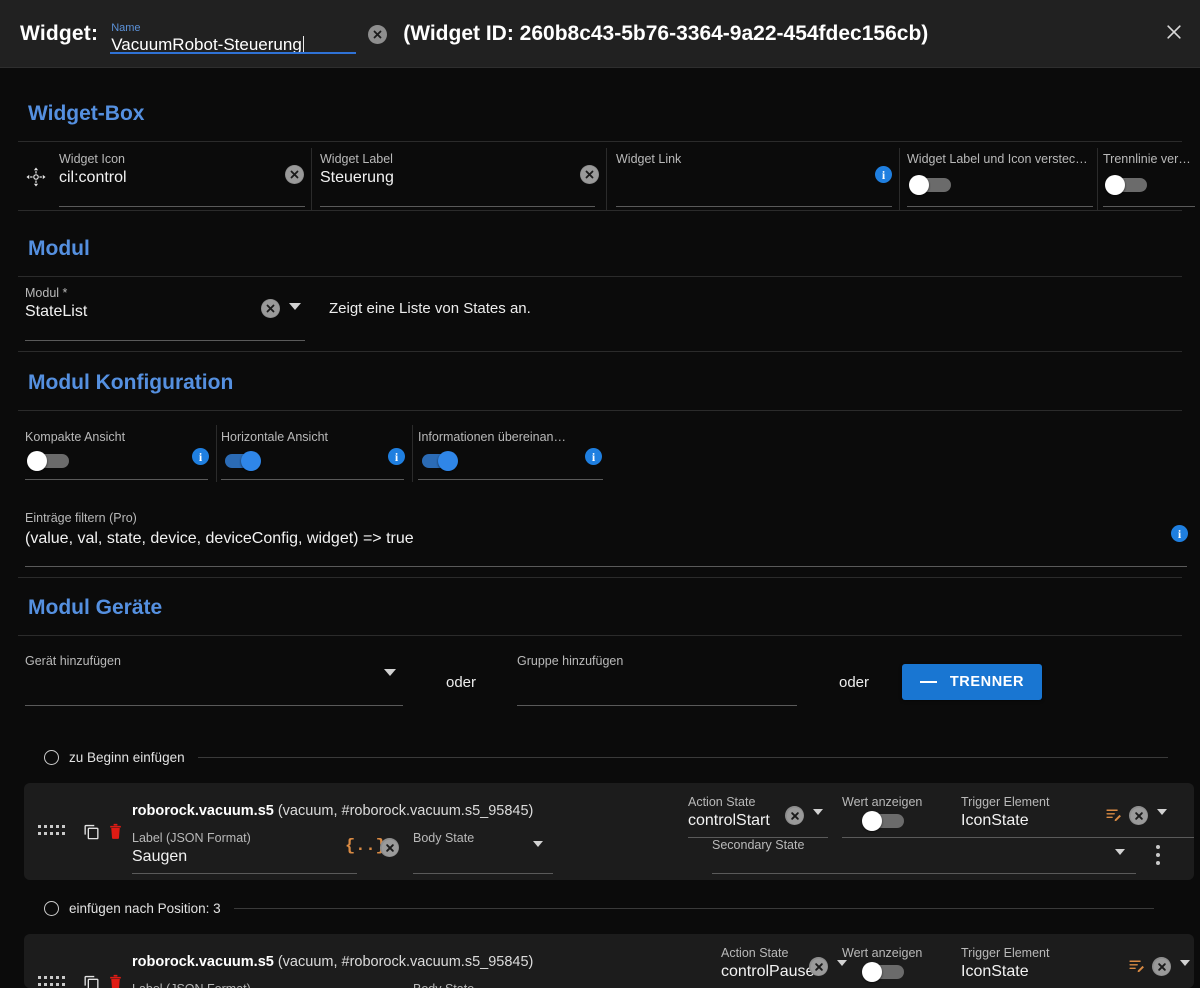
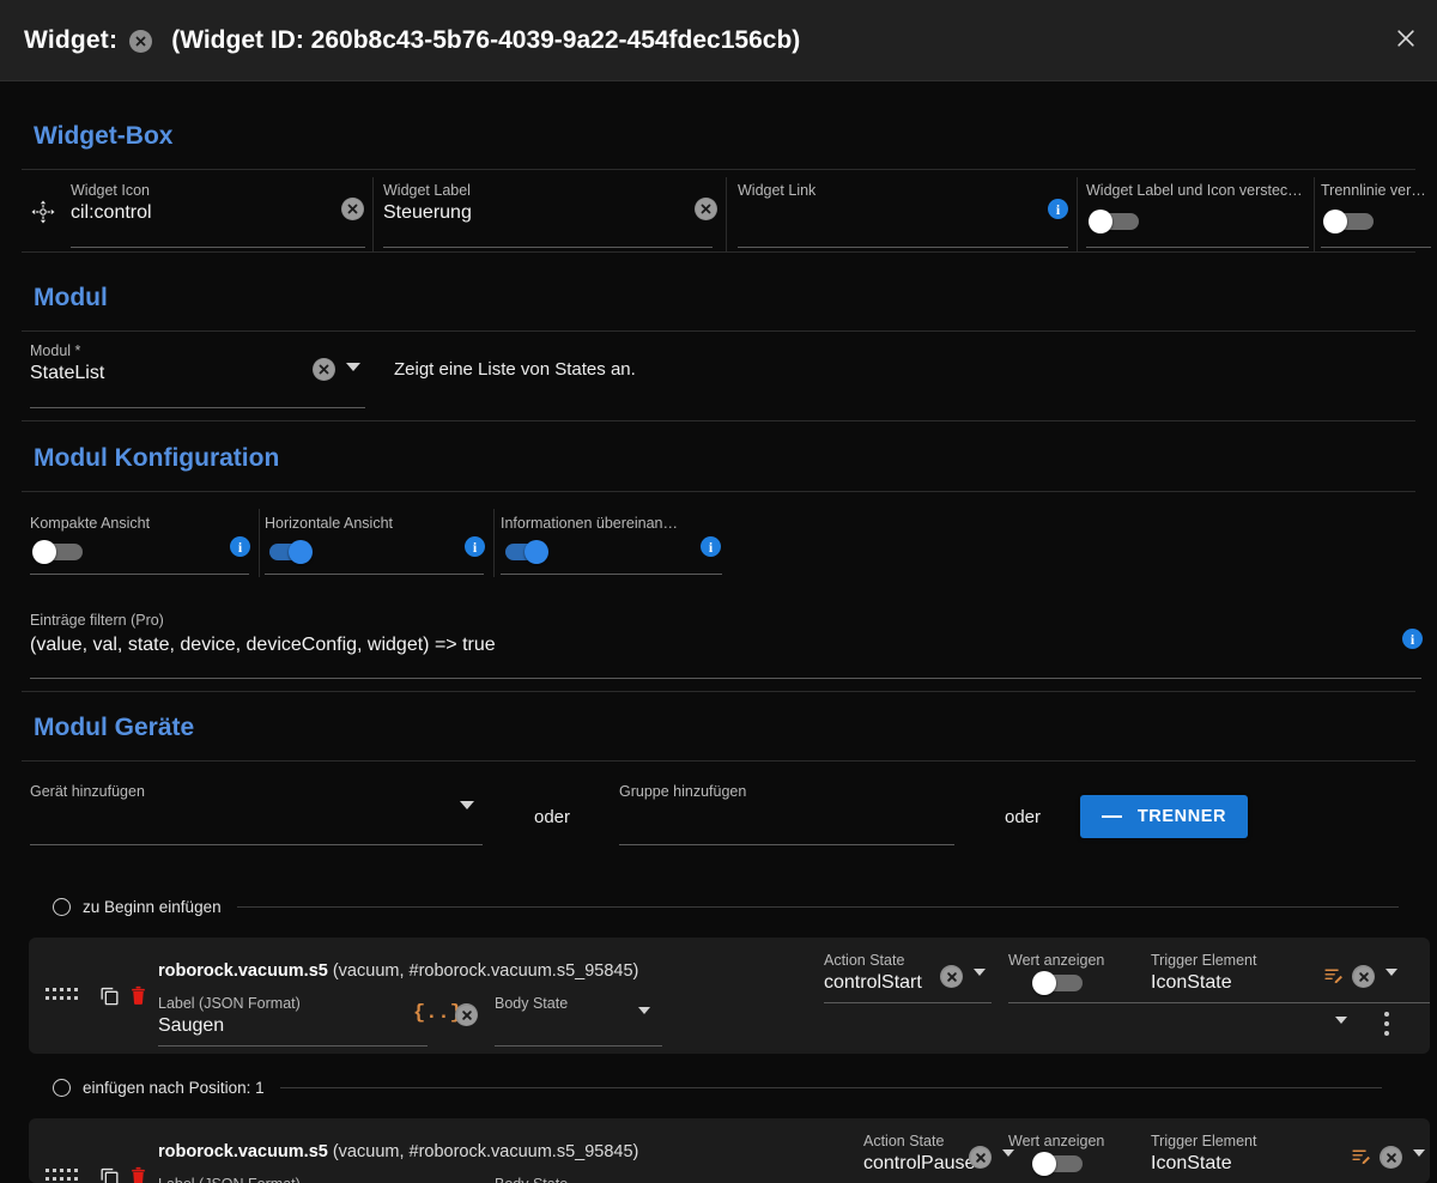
  Widget:
- Name
- VacuumRobot-Steuerung
- (Widget ID: 260b8c43-5b76-3364-9a22-454fdec156cb)
+ (Widget ID: 260b8c43-5b76-4039-9a22-454fdec156cb)
  Widget-Box
  Widget Icon
  cil:control
  Widget Label
  Steuerung
  Widget Link
  i
  Widget Label und Icon verstec…
  Trennlinie ver…
  Modul
  Modul *
  StateList
  Zeigt eine Liste von States an.
  Modul Konfiguration
  Kompakte Ansicht
  i
  Horizontale Ansicht
  i
  Informationen übereinan…
  i
  Einträge filtern (Pro)
  (value, val, state, device, deviceConfig, widget) => true
  i
  Modul Geräte
  Gerät hinzufügen
  oder
  Gruppe hinzufügen
  oder
  TRENNER
  zu Beginn einfügen
  roborock.vacuum.s5 (vacuum, #roborock.vacuum.s5_95845)
  Label (JSON Format)
  Saugen
  {..
  Body State
  Action State
  controlStart
  Wert anzeigen
  Trigger Element
  IconState
- Secondary State
- einfügen nach Position: 3
+ einfügen nach Position: 1
  roborock.vacuum.s5 (vacuum, #roborock.vacuum.s5_95845)
  Action State
  controlPaus
  Wert anzeigen
  Trigger Element
  IconState
